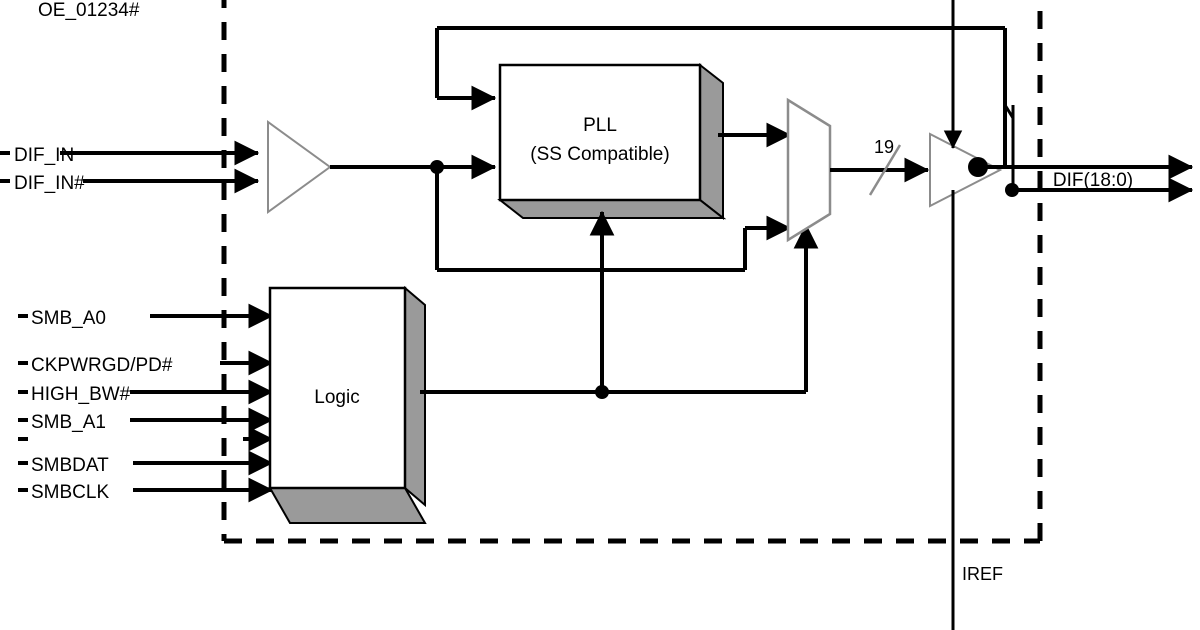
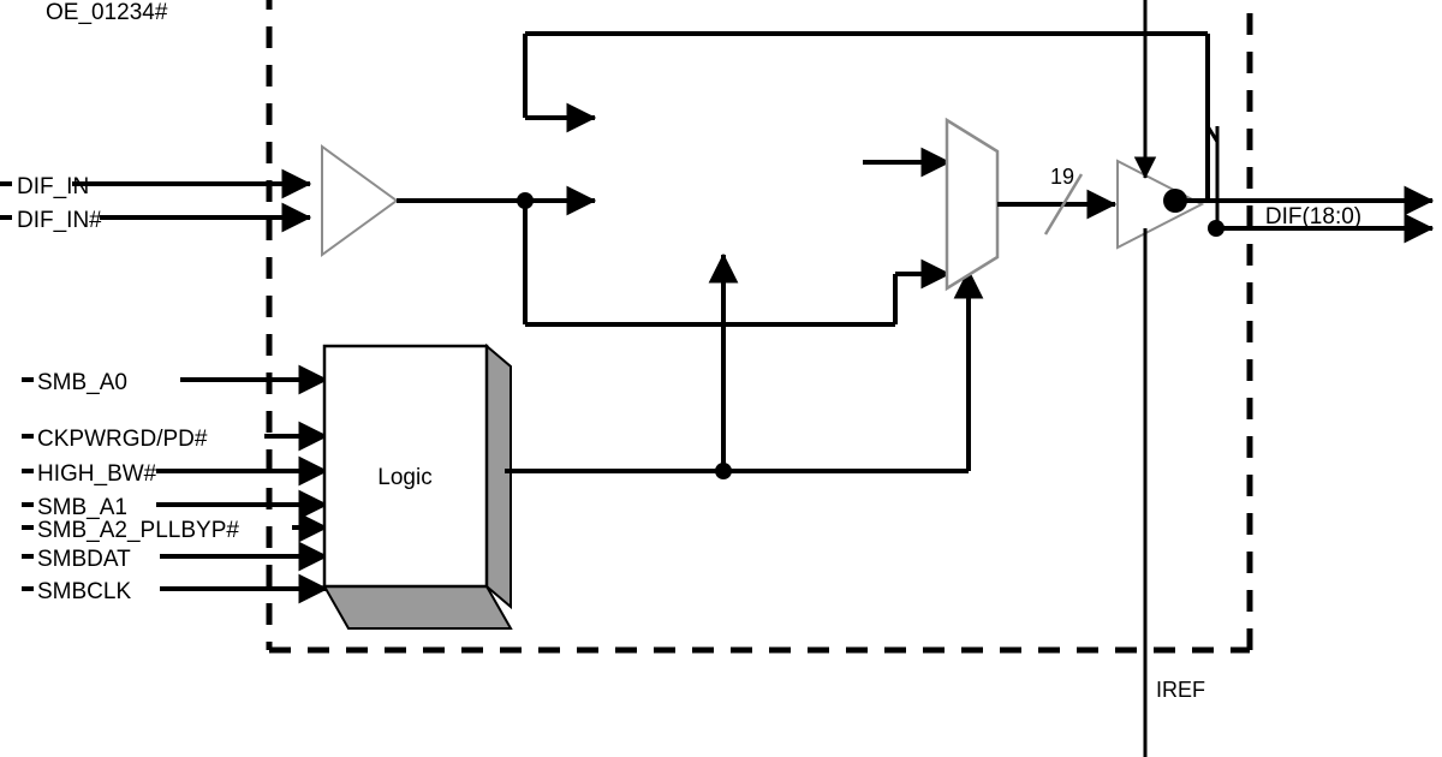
- PLL
- (SS Compatible)
  Logic
  19
  OE_01234#
  DIF_IN
  DIF_IN#
  SMB_A0
  CKPWRGD/PD#
  HIGH_BW#
  SMB_A1
+ SMB_A2_PLLBYP#
  SMBDAT
  SMBCLK
  DIF(18:0)
  IREF
